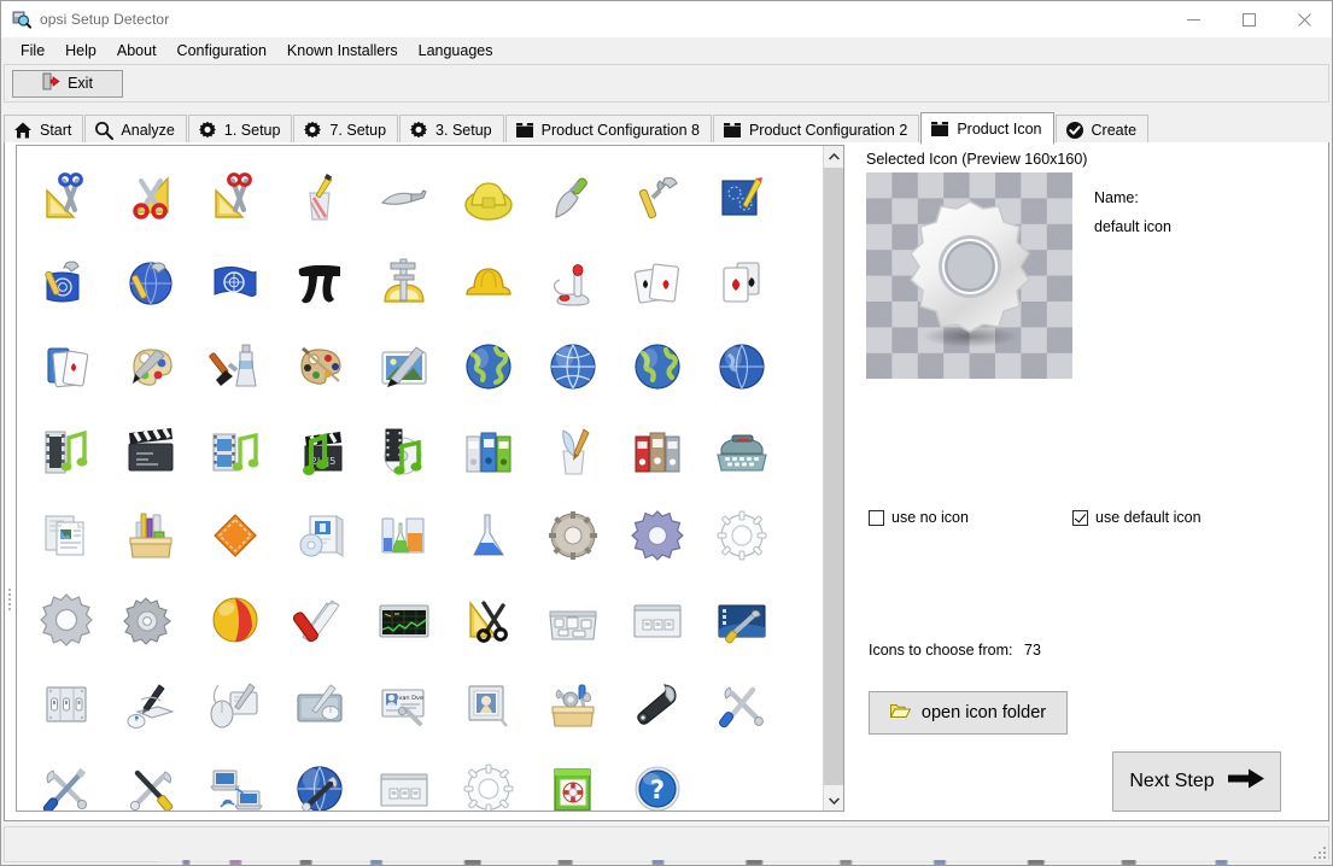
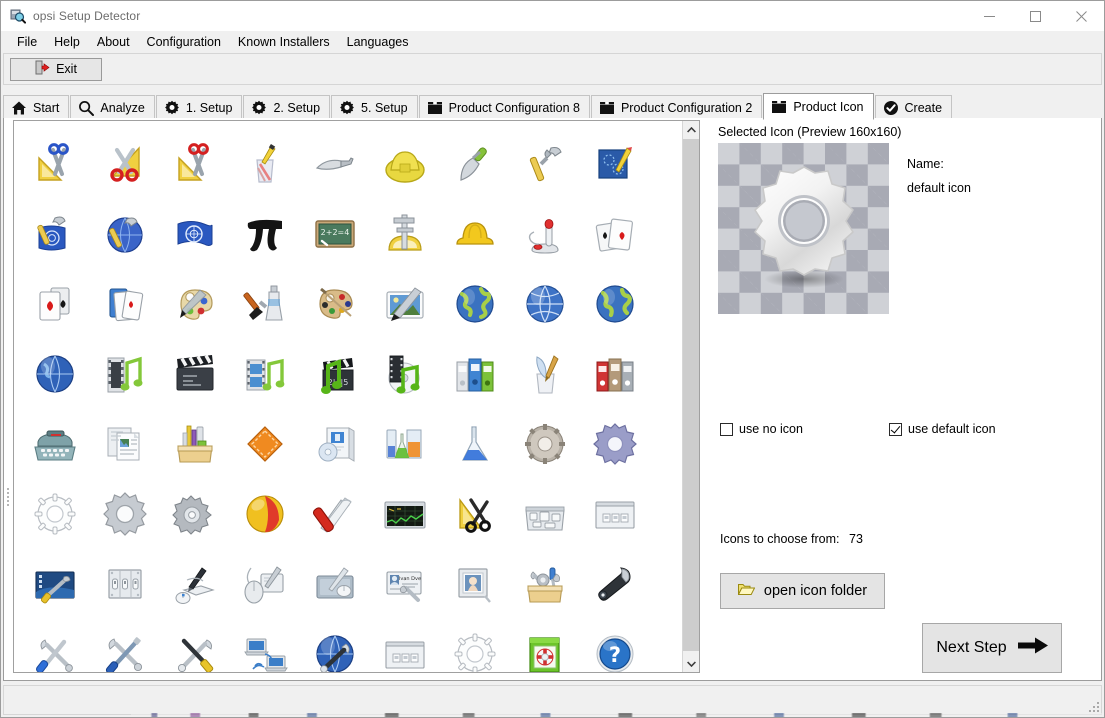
  opsi Setup Detector
  File
  Help
  About
  Configuration
  Known Installers
  Languages
  Exit
  Start
  Analyze
  1. Setup
- 7. Setup
+ 2. Setup
- 3. Setup
+ 5. Setup
  Product Configuration 8
  Product Configuration 2
  Product Icon
  Create
+ 2+2=4
  ?
  Selected Icon (Preview 160x160)
  Name:
  default icon
  use no icon
  use default icon
  open icon folder
  Icons to choose from:
  73
  Next Step
